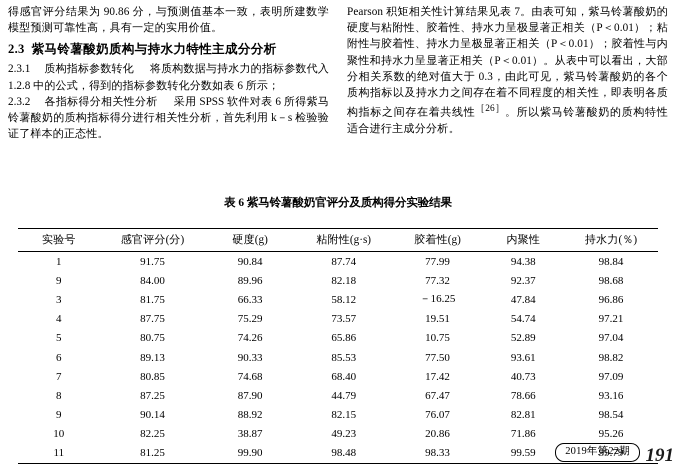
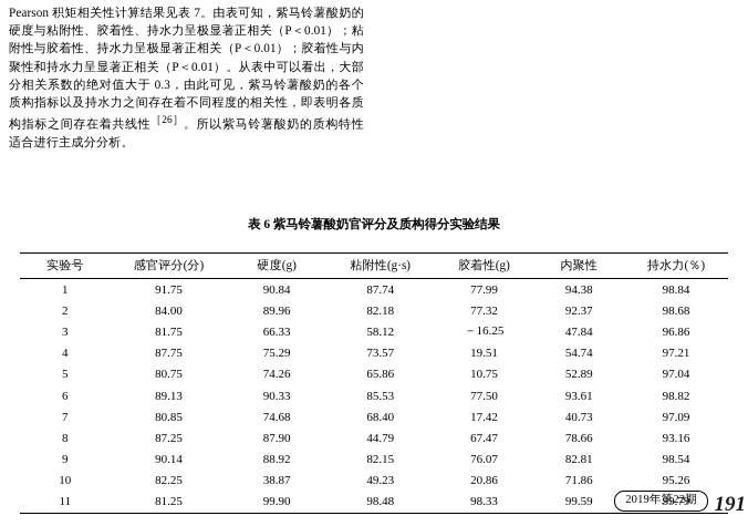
- 得感官评分结果为 90.86 分，与预测值基本一致，表明所建数学模型预测可靠性高，具有一定的实用价值。
- 2.3 紫马铃薯酸奶质构与持水力特性主成分分析
- 2.3.1 质构指标参数转化 将质构数据与持水力的指标参数代入 1.2.8 中的公式，得到的指标参数转化分数如表 6 所示；
- 2.3.2 各指标得分相关性分析 采用 SPSS 软件对表 6 所得紫马铃薯酸奶的质构指标得分进行相关性分析，首先利用 k－s 检验验证了样本的正态性。
  Pearson 积矩相关性计算结果见表 7。由表可知，紫马铃薯酸奶的硬度与粘附性、胶着性、持水力呈极显著正相关（P＜0.01）；粘附性与胶着性、持水力呈极显著正相关（P＜0.01）；胶着性与内聚性和持水力呈显著正相关（P＜0.01）。从表中可以看出，大部分相关系数的绝对值大于 0.3，由此可见，紫马铃薯酸奶的各个质构指标以及持水力之间存在着不同程度的相关性，即表明各质构指标之间存在着共线性［26］。所以紫马铃薯酸奶的质构特性适合进行主成分分析。
  表 6 紫马铃薯酸奶官评分及质构得分实验结果
  实验号	感官评分(分)	硬度(g)	粘附性(g·s)	胶着性(g)	内聚性	持水力(％)
  1	91.75	90.84	87.74	77.99	94.38	98.84
- 9	84.00	89.96	82.18	77.32	92.37	98.68
+ 2	84.00	89.96	82.18	77.32	92.37	98.68
  3	81.75	66.33	58.12	－16.25	47.84	96.86
  4	87.75	75.29	73.57	19.51	54.74	97.21
  5	80.75	74.26	65.86	10.75	52.89	97.04
  6	89.13	90.33	85.53	77.50	93.61	98.82
  7	80.85	74.68	68.40	17.42	40.73	97.09
  8	87.25	87.90	44.79	67.47	78.66	93.16
  9	90.14	88.92	82.15	76.07	82.81	98.54
  10	82.25	38.87	49.23	20.86	71.86	95.26
  11	81.25	99.90	98.48	98.33	99.59	99.79
  2019年第22期
  191
